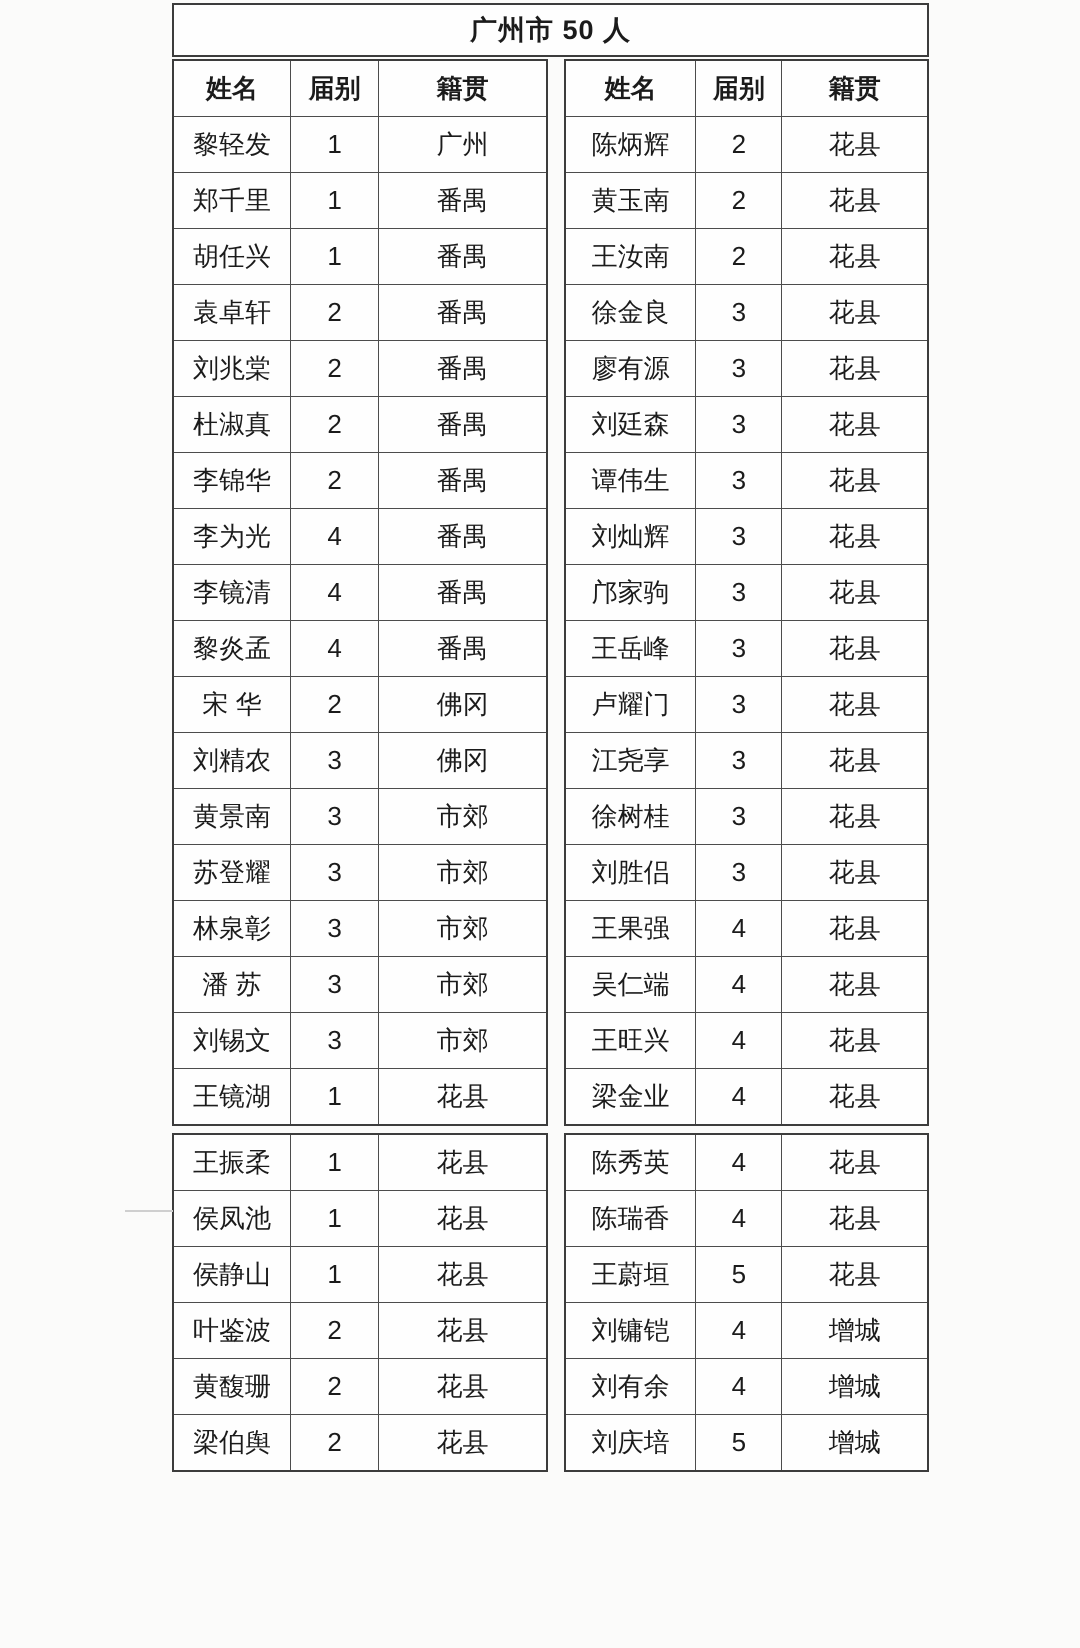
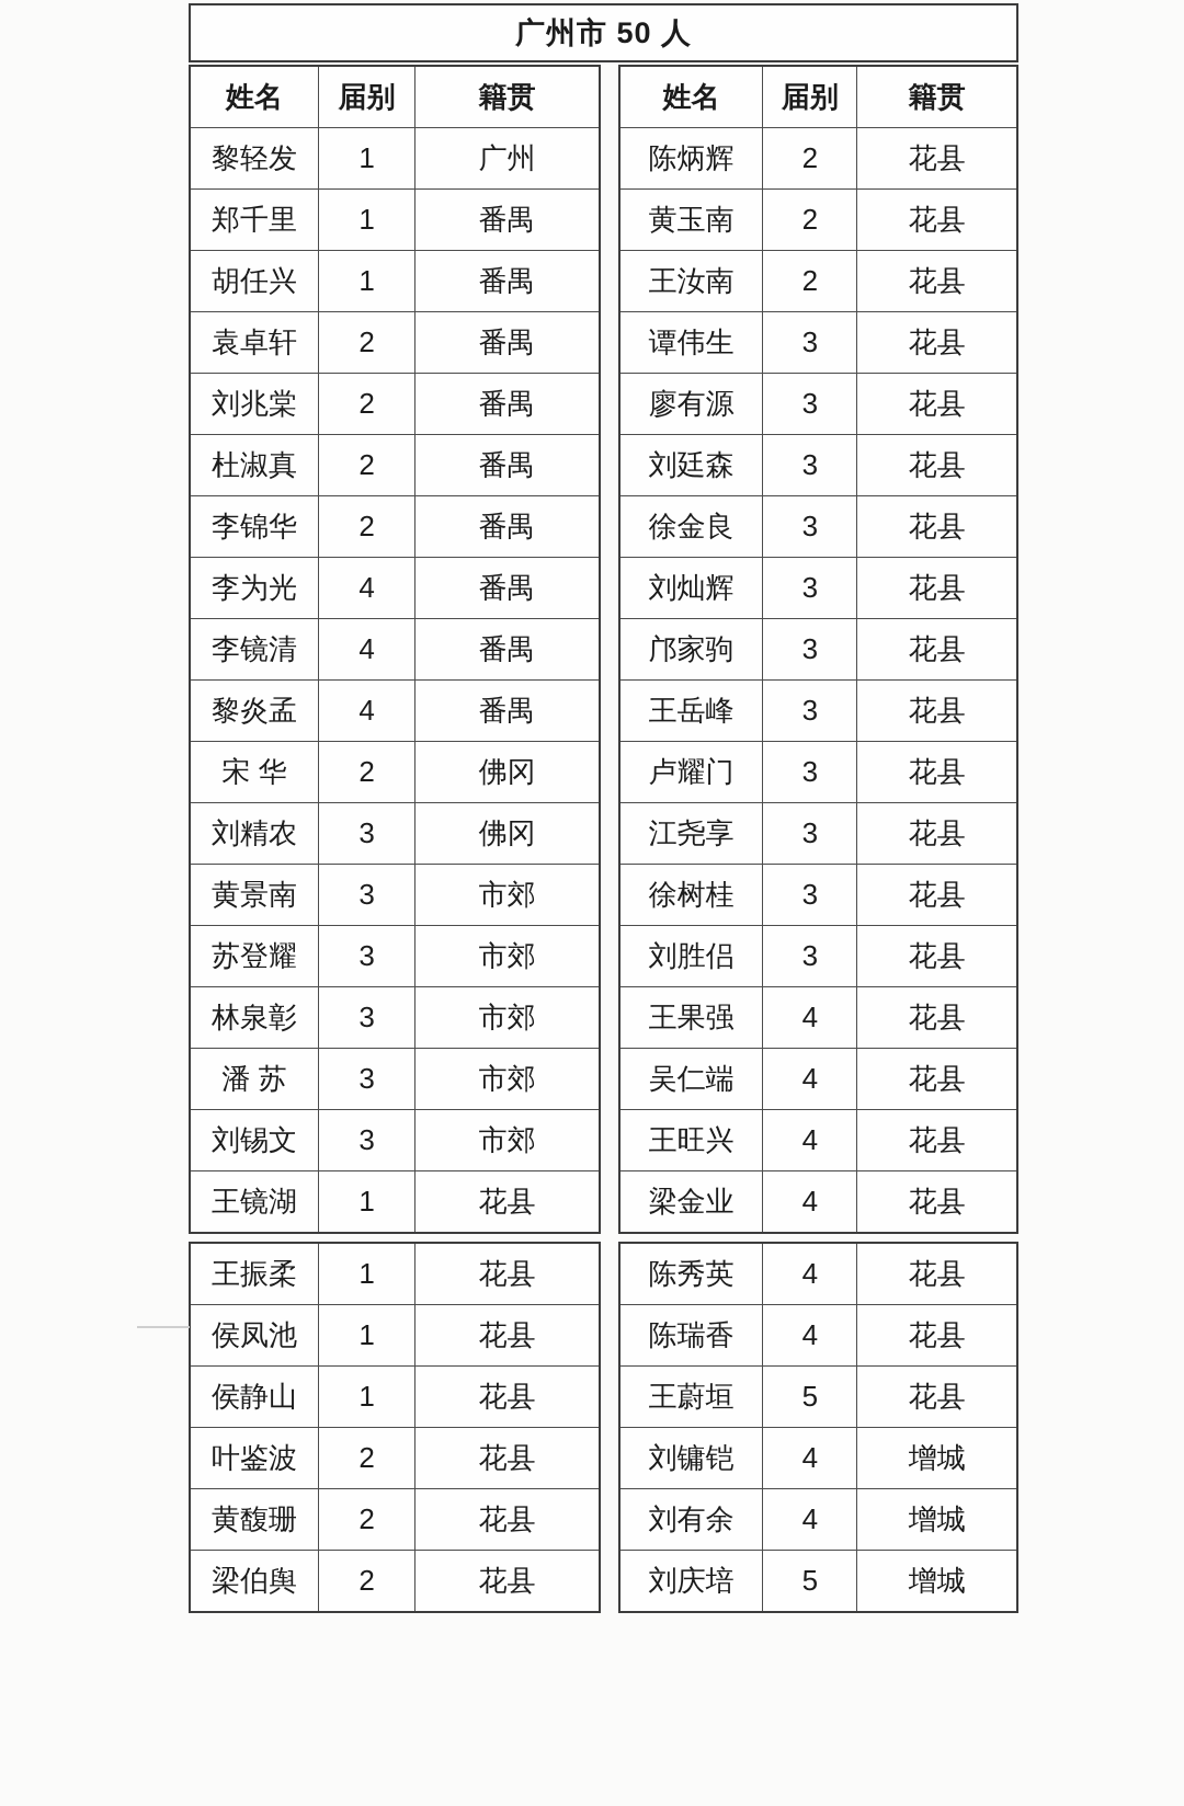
  广州市 50 人
  姓名	届别	籍贯
  黎轻发	1	广州
  郑千里	1	番禺
  胡任兴	1	番禺
  袁卓轩	2	番禺
  刘兆棠	2	番禺
  杜淑真	2	番禺
  李锦华	2	番禺
  李为光	4	番禺
  李镜清	4	番禺
  黎炎孟	4	番禺
  宋 华	2	佛冈
  刘精农	3	佛冈
  黄景南	3	市郊
  苏登耀	3	市郊
  林泉彰	3	市郊
  潘 苏	3	市郊
  刘锡文	3	市郊
  王镜湖	1	花县
  王振柔	1	花县
  侯凤池	1	花县
  侯静山	1	花县
  叶鉴波	2	花县
  黄馥珊	2	花县
  梁伯舆	2	花县
  姓名	届别	籍贯
  陈炳辉	2	花县
  黄玉南	2	花县
  王汝南	2	花县
- 徐金良	3	花县
+ 谭伟生	3	花县
  廖有源	3	花县
  刘廷森	3	花县
- 谭伟生	3	花县
+ 徐金良	3	花县
  刘灿辉	3	花县
  邝家驹	3	花县
  王岳峰	3	花县
  卢耀门	3	花县
  江尧享	3	花县
  徐树桂	3	花县
  刘胜侣	3	花县
  王果强	4	花县
  吴仁端	4	花县
  王旺兴	4	花县
  梁金业	4	花县
  陈秀英	4	花县
  陈瑞香	4	花县
  王蔚垣	5	花县
  刘镛铠	4	增城
  刘有余	4	增城
  刘庆培	5	增城
